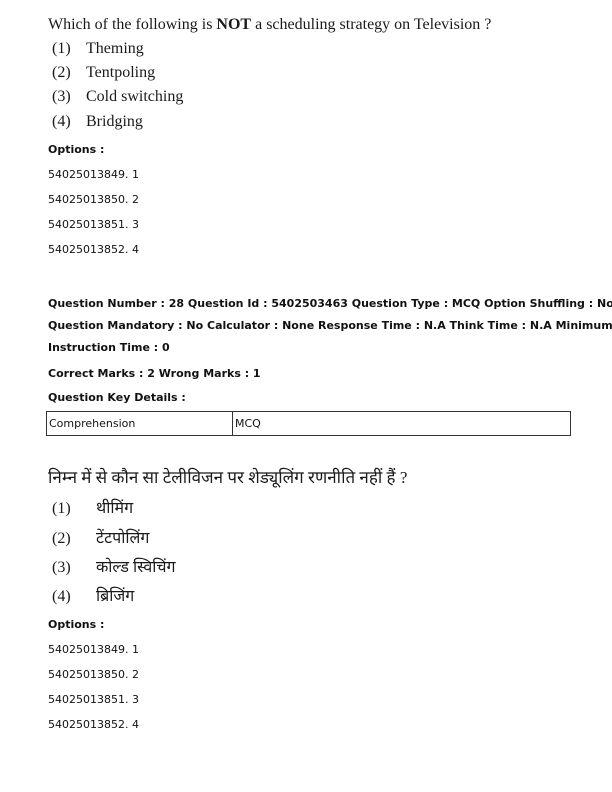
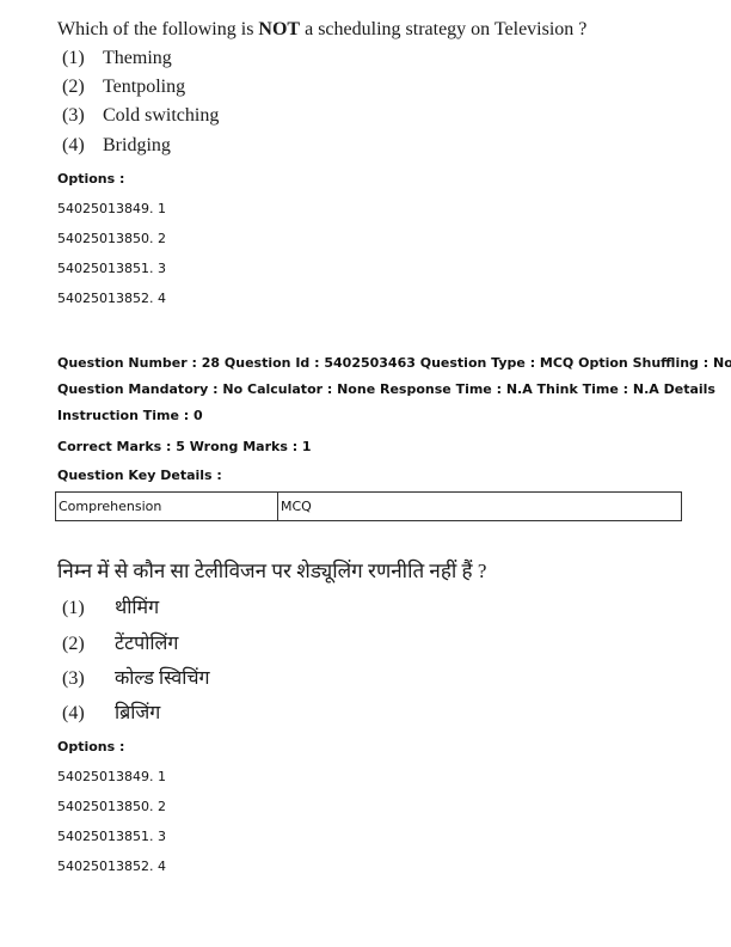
  Which of the following is NOT a scheduling strategy on Television ?
  (1) Theming
  (2) Tentpoling
  (3) Cold switching
  (4) Bridging
  Options :
  54025013849. 1
  54025013850. 2
  54025013851. 3
  54025013852. 4
  Question Number : 28 Question Id : 5402503463 Question Type : MCQ Option Shuffling : No
- Question Mandatory : No Calculator : None Response Time : N.A Think Time : N.A Minimum
+ Question Mandatory : No Calculator : None Response Time : N.A Think Time : N.A Details
  Instruction Time : 0
- Correct Marks : 2 Wrong Marks : 1
+ Correct Marks : 5 Wrong Marks : 1
  Question Key Details :
  Comprehension	MCQ
  निम्न में से कौन सा टेलीविजन पर शेड्यूलिंग रणनीति नहीं हैं ?
  (1) थीमिंग
  (2) टेंटपोलिंग
  (3) कोल्ड स्विचिंग
  (4) ब्रिजिंग
  Options :
  54025013849. 1
  54025013850. 2
  54025013851. 3
  54025013852. 4
